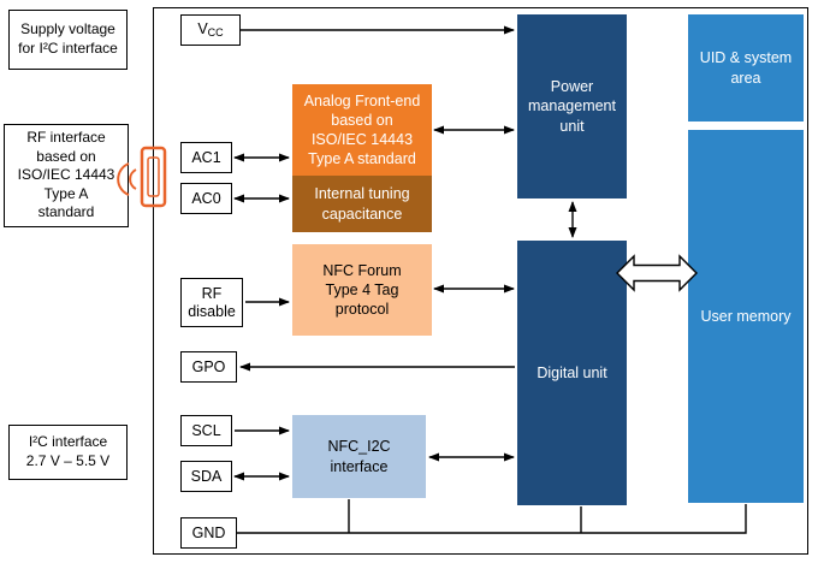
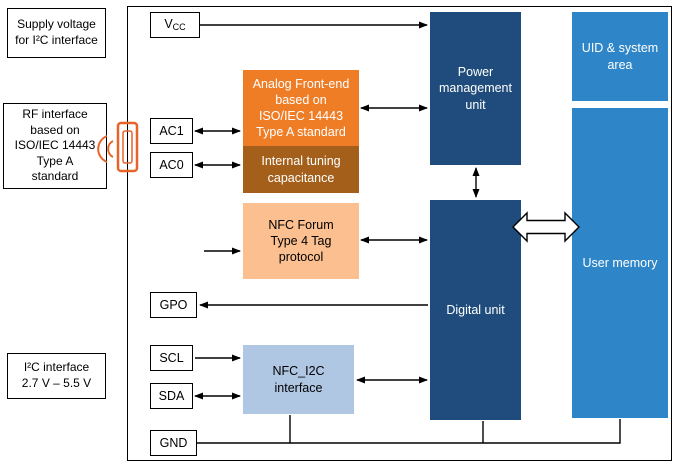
  Supply voltage
  for I²C interface
  RF interface
  based on
  ISO/IEC 14443
  Type A
  standard
  I²C interface
  2.7 V – 5.5 V
  VCC
  AC1
  AC0
- RF
- disable
  GPO
  SCL
  SDA
  GND
  Analog Front-end
  based on
  ISO/IEC 14443
  Type A standard
  Internal tuning
  capacitance
  NFC Forum
  Type 4 Tag
  protocol
  NFC_I2C
  interface
  Power
  management
  unit
  Digital unit
  UID & system
  area
  User memory
